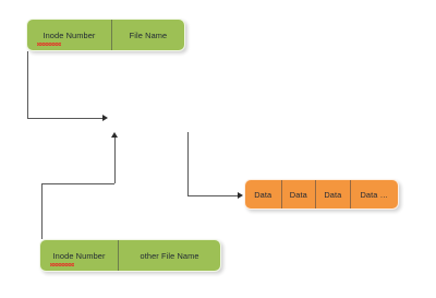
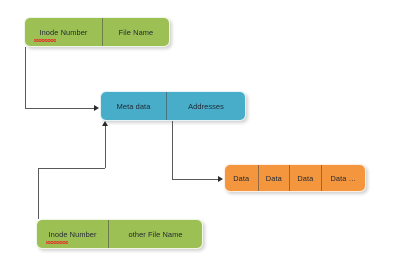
  Inode Number
  File Name
+ Meta data
+ Addresses
  Data
  Data
  Data
  Data …
  Inode Number
  other File Name
